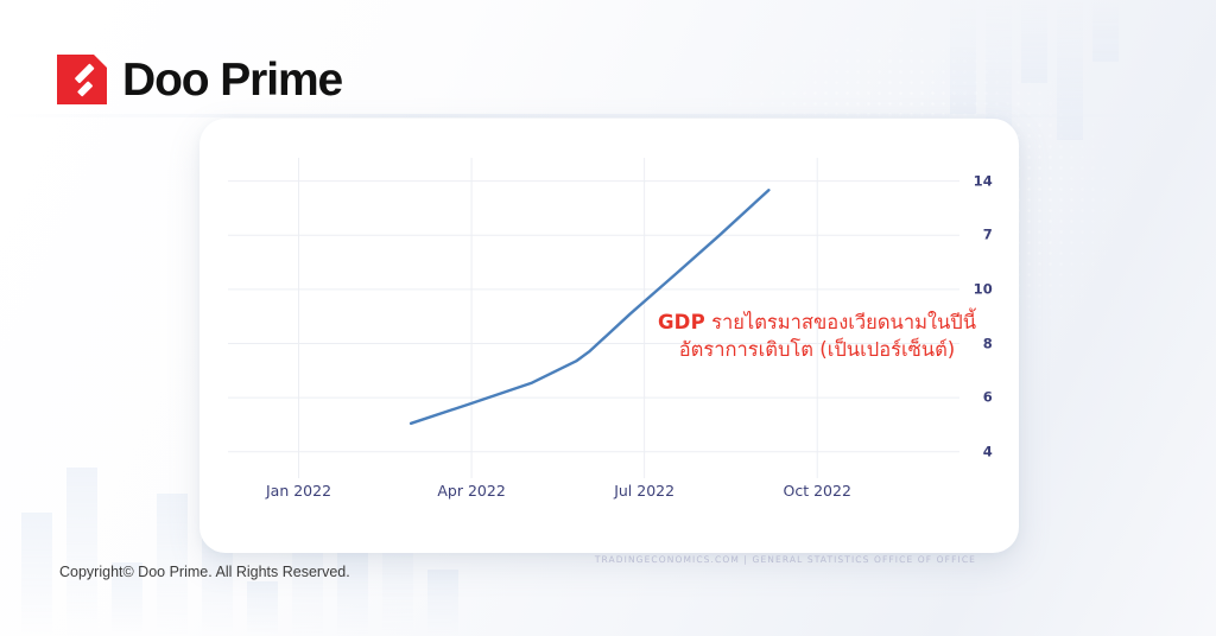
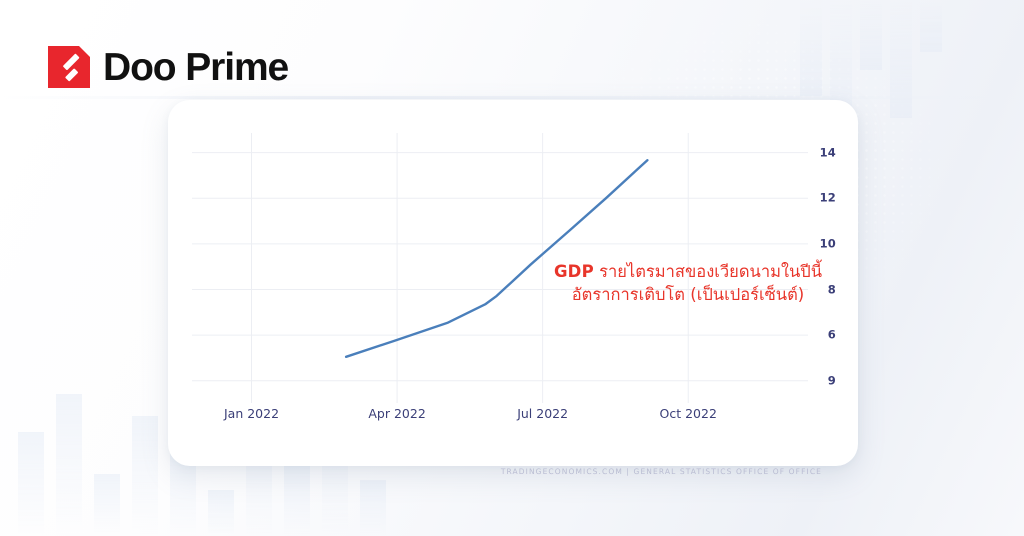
  Doo Prime
  14
- 7
+ 12
  10
  8
  6
- 4
+ 9
  Jan 2022
  Apr 2022
  Jul 2022
  Oct 2022
  GDP รายไตรมาสของเวียดนามในปีนี้
  อัตราการเติบโต (เป็นเปอร์เซ็นต์)
  TRADINGECONOMICS.COM | GENERAL STATISTICS OFFICE OF OFFICE
- Copyright© Doo Prime. All Rights Reserved.
